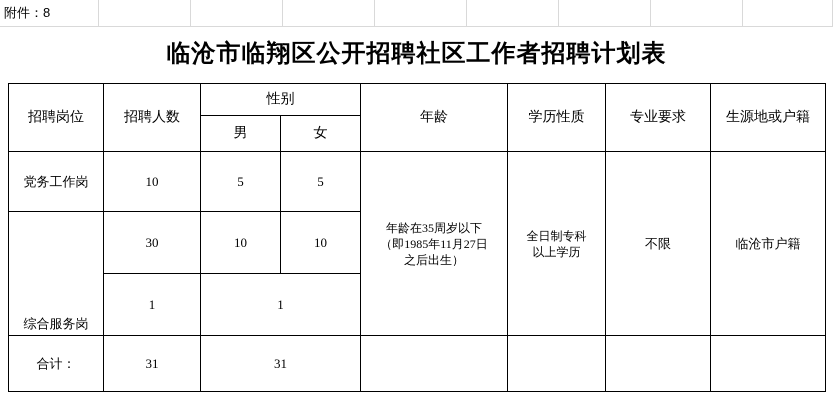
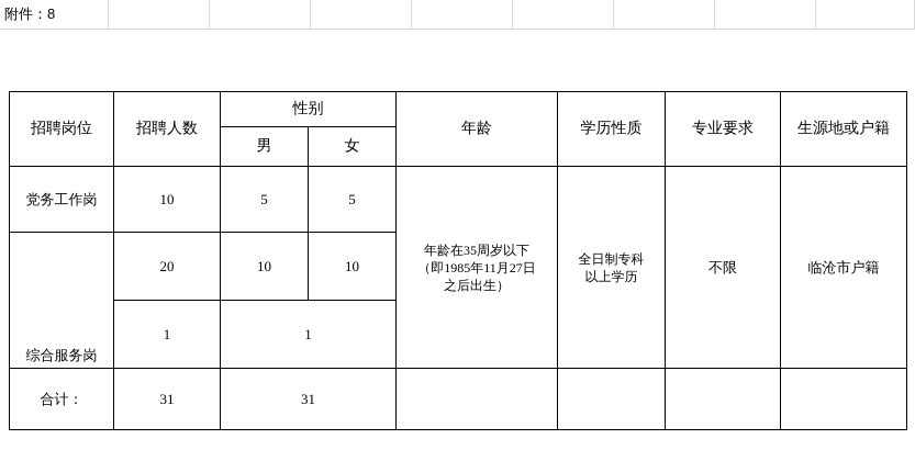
  附件：8
- 临沧市临翔区公开招聘社区工作者招聘计划表
  招聘岗位	招聘人数	性别	年龄	学历性质	专业要求	生源地或户籍
  男	女
  党务工作岗	10	5	5	年龄在35周岁以下 （即1985年11月27日 之后出生）	全日制专科 以上学历	不限	临沧市户籍
- 综合服务岗	30	10	10
+ 综合服务岗	20	10	10
  1	1
  合计：	31	31
